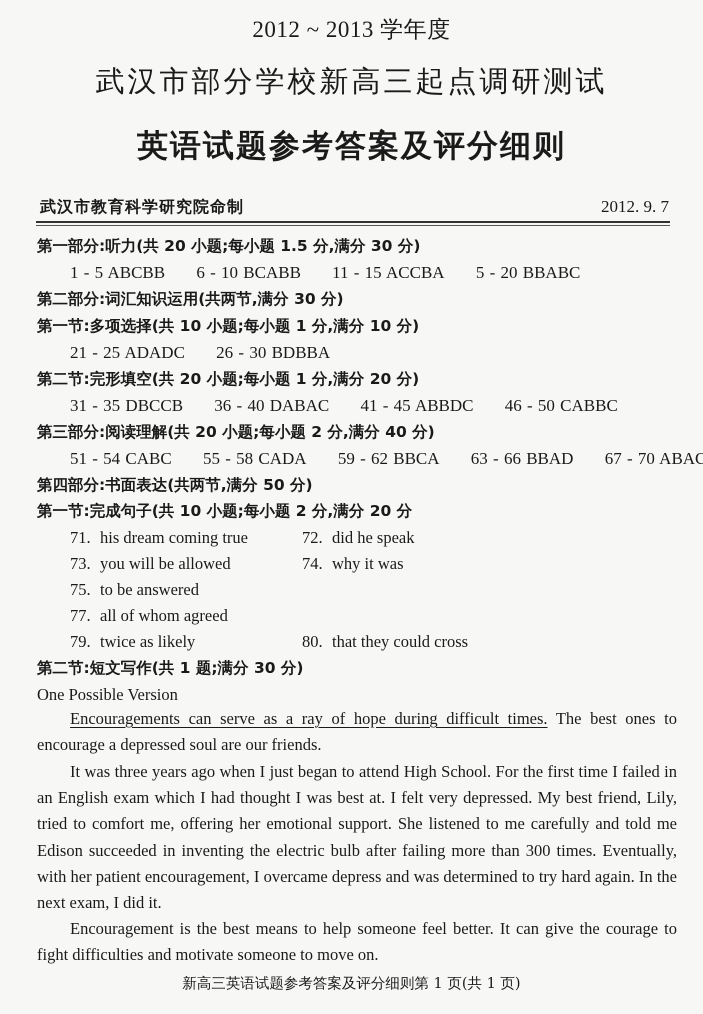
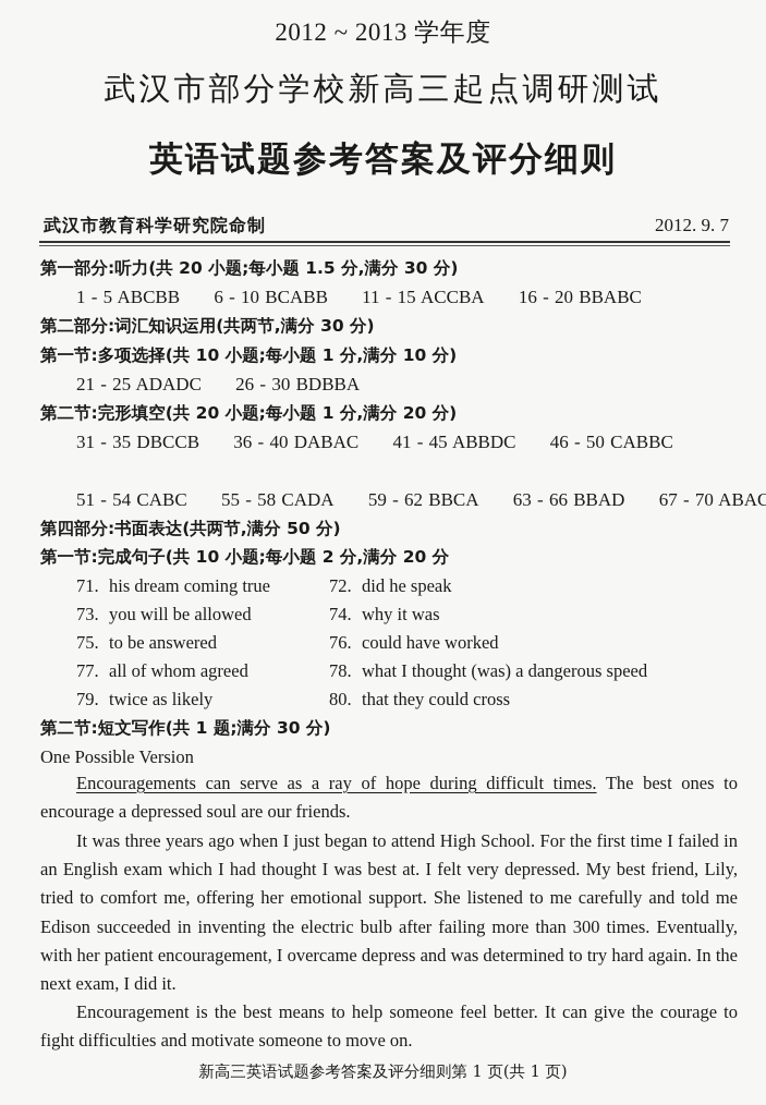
  2012 ~ 2013 学年度
  武汉市部分学校新高三起点调研测试
  英语试题参考答案及评分细则
  武汉市教育科学研究院命制
  2012. 9. 7
  第一部分:听力(共 20 小题;每小题 1.5 分,满分 30 分)
- 1 - 5 ABCBB 6 - 10 BCABB 11 - 15 ACCBA 5 - 20 BBABC
+ 1 - 5 ABCBB 6 - 10 BCABB 11 - 15 ACCBA 16 - 20 BBABC
  第二部分:词汇知识运用(共两节,满分 30 分)
  第一节:多项选择(共 10 小题;每小题 1 分,满分 10 分)
  21 - 25 ADADC 26 - 30 BDBBA
  第二节:完形填空(共 20 小题;每小题 1 分,满分 20 分)
  31 - 35 DBCCB 36 - 40 DABAC 41 - 45 ABBDC 46 - 50 CABBC
- 第三部分:阅读理解(共 20 小题;每小题 2 分,满分 40 分)
  51 - 54 CABC 55 - 58 CADA 59 - 62 BBCA 63 - 66 BBAD 67 - 70 ABAC
  第四部分:书面表达(共两节,满分 50 分)
  第一节:完成句子(共 10 小题;每小题 2 分,满分 20 分
  71. his dream coming true
  72. did he speak
  73. you will be allowed
  74. why it was
  75. to be answered
+ 76. could have worked
  77. all of whom agreed
+ 78. what I thought (was) a dangerous speed
  79. twice as likely
  80. that they could cross
  第二节:短文写作(共 1 题;满分 30 分)
  One Possible Version
  Encouragements can serve as a ray of hope during difficult times. The best ones to encourage a depressed soul are our friends.
  It was three years ago when I just began to attend High School. For the first time I failed in an English exam which I had thought I was best at. I felt very depressed. My best friend, Lily, tried to comfort me, offering her emotional support. She listened to me carefully and told me Edison succeeded in inventing the electric bulb after failing more than 300 times. Eventually, with her patient encouragement, I overcame depress and was determined to try hard again. In the next exam, I did it.
  Encouragement is the best means to help someone feel better. It can give the courage to fight difficulties and motivate someone to move on.
  新高三英语试题参考答案及评分细则第 1 页(共 1 页)
